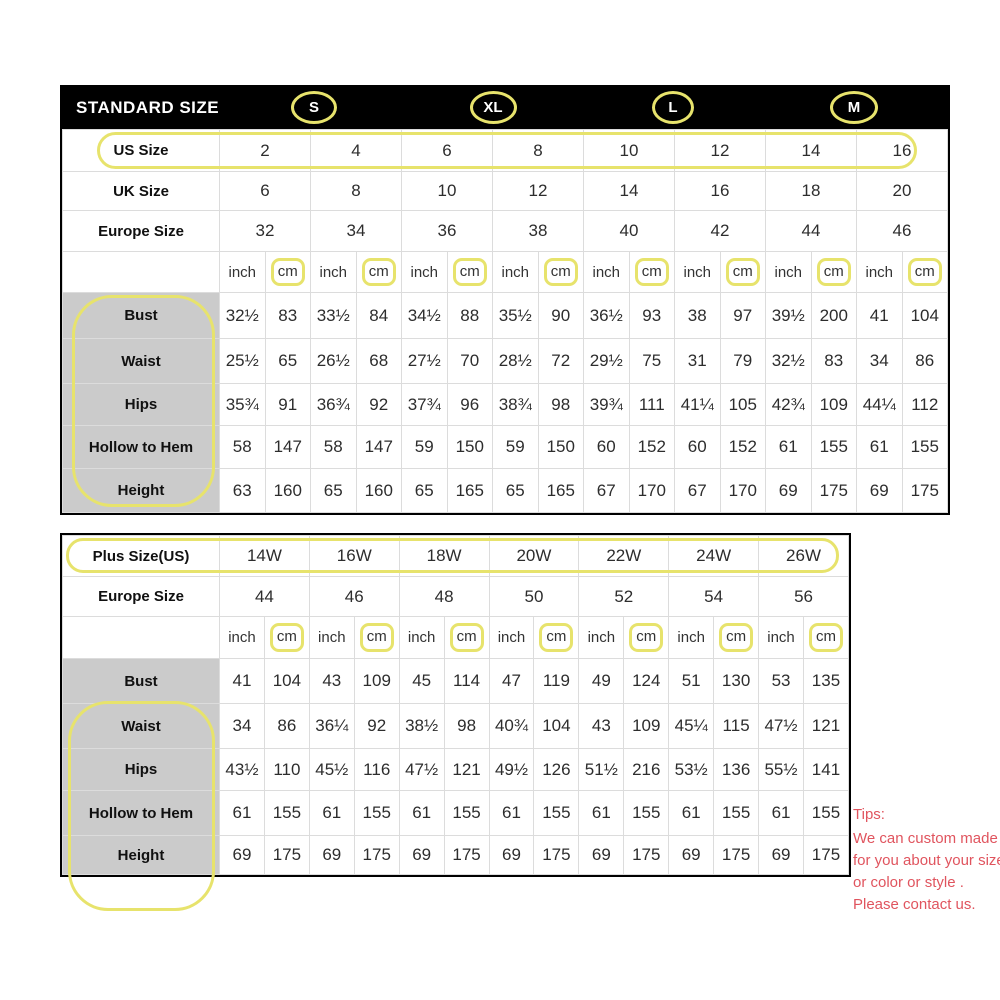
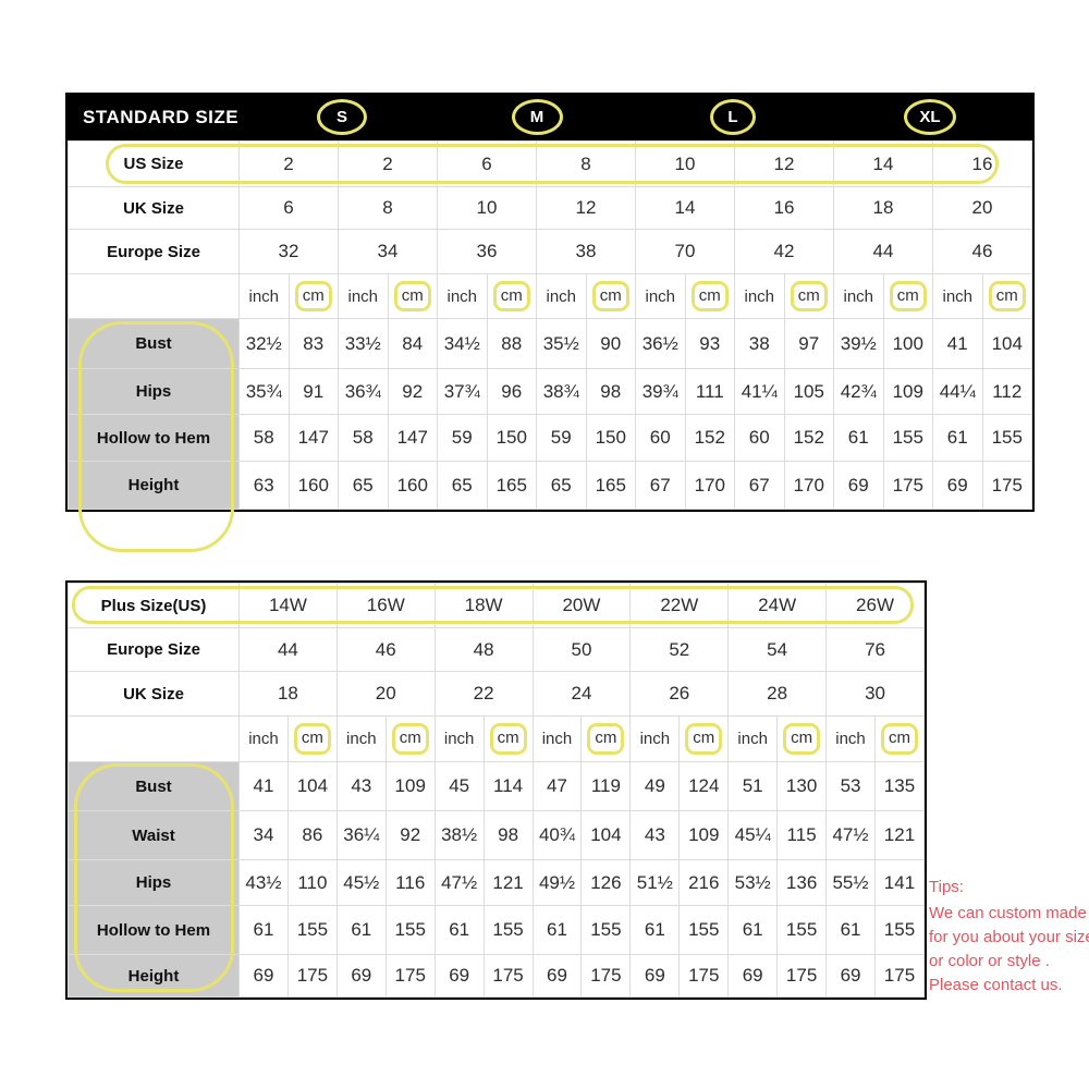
  STANDARD SIZE
  S
- XL
+ M
  L
- M
+ XL
- US Size	2	4	6	8	10	12	14	16
+ US Size	2	2	6	8	10	12	14	16
  UK Size	6	8	10	12	14	16	18	20
- Europe Size	32	34	36	38	40	42	44	46
+ Europe Size	32	34	36	38	70	42	44	46
  	inch	cm	inch	cm	inch	cm	inch	cm	inch	cm	inch	cm	inch	cm	inch	cm
- Bust	32½	83	33½	84	34½	88	35½	90	36½	93	38	97	39½	200	41	104
+ Bust	32½	83	33½	84	34½	88	35½	90	36½	93	38	97	39½	100	41	104
- Waist	25½	65	26½	68	27½	70	28½	72	29½	75	31	79	32½	83	34	86
  Hips	35¾	91	36¾	92	37¾	96	38¾	98	39¾	111	41¼	105	42¾	109	44¼	112
  Hollow to Hem	58	147	58	147	59	150	59	150	60	152	60	152	61	155	61	155
  Height	63	160	65	160	65	165	65	165	67	170	67	170	69	175	69	175
  Plus Size(US)	14W	16W	18W	20W	22W	24W	26W
- Europe Size	44	46	48	50	52	54	56
+ Europe Size	44	46	48	50	52	54	76
+ UK Size	18	20	22	24	26	28	30
  	inch	cm	inch	cm	inch	cm	inch	cm	inch	cm	inch	cm	inch	cm
  Bust	41	104	43	109	45	114	47	119	49	124	51	130	53	135
  Waist	34	86	36¼	92	38½	98	40¾	104	43	109	45¼	115	47½	121
  Hips	43½	110	45½	116	47½	121	49½	126	51½	216	53½	136	55½	141
  Hollow to Hem	61	155	61	155	61	155	61	155	61	155	61	155	61	155
  Height	69	175	69	175	69	175	69	175	69	175	69	175	69	175
  Tips:
  We can custom made
  for you about your siz
  or color or style .
  Please contact us.
